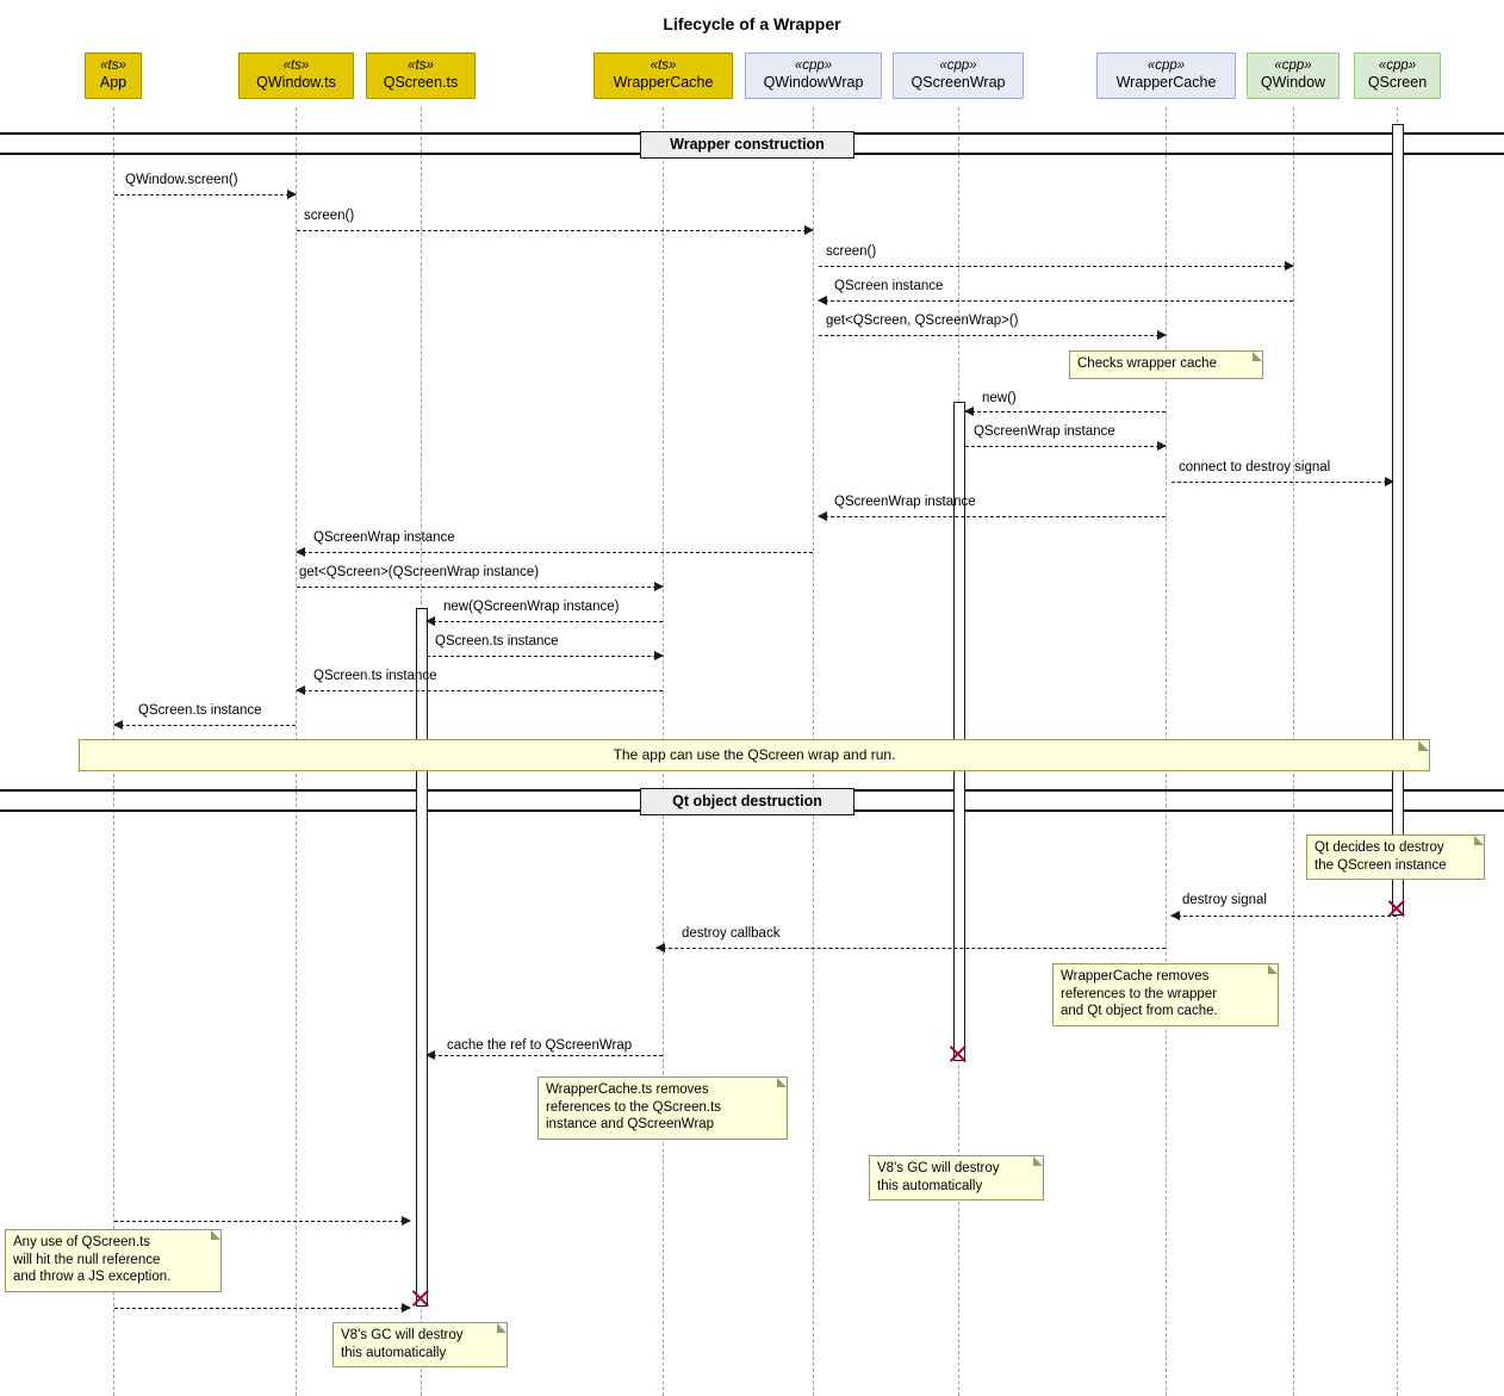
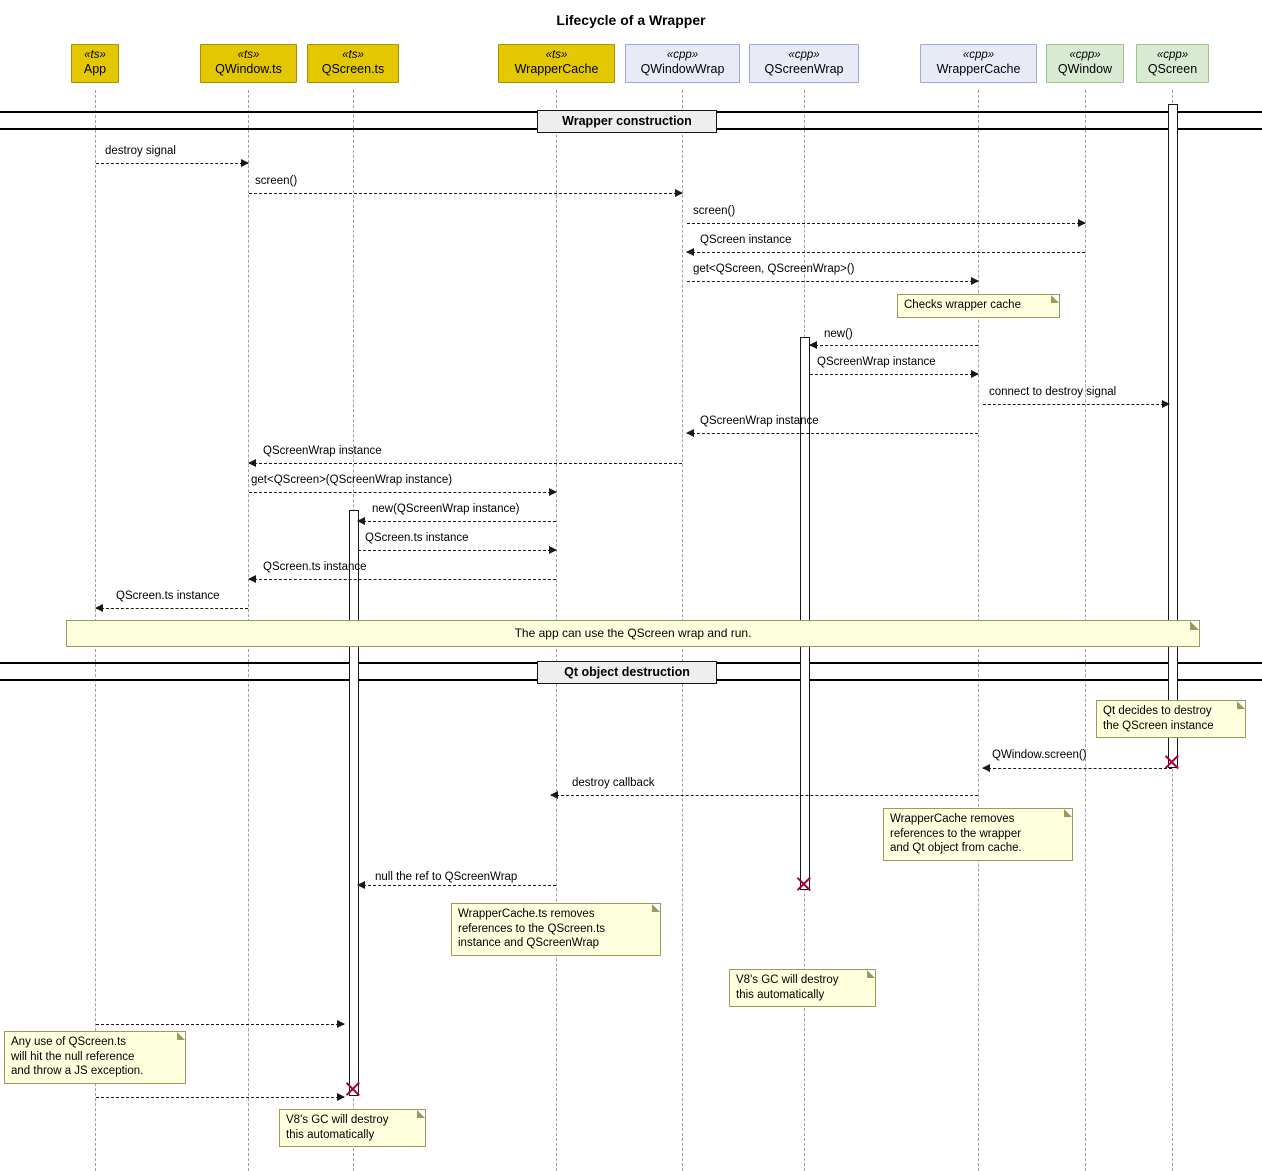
  Lifecycle of a Wrapper
  «ts»
  App
  «ts»
  QWindow.ts
  «ts»
  QScreen.ts
  «ts»
  WrapperCache
  «cpp»
  QWindowWrap
  «cpp»
  QScreenWrap
  «cpp»
  WrapperCache
  «cpp»
  QWindow
  «cpp»
  QScreen
- QWindow.screen()
+ destroy signal
  screen()
  screen()
  QScreen instance
  get<QScreen, QScreenWrap>()
  new()
  QScreenWrap instance
  connect to destroy signal
  QScreenWrap instance
  QScreenWrap instance
  get<QScreen>(QScreenWrap instance)
  new(QScreenWrap instance)
  QScreen.ts instance
  QScreen.ts instance
  QScreen.ts instance
- destroy signal
+ QWindow.screen()
  destroy callback
- cache the ref to QScreenWrap
+ null the ref to QScreenWrap
  Wrapper construction
  Qt object destruction
  Checks wrapper cache
  Qt decides to destroy
  the QScreen instance
  WrapperCache removes
  references to the wrapper
  and Qt object from cache.
  WrapperCache.ts removes
  references to the QScreen.ts
  instance and QScreenWrap
  V8's GC will destroy
  this automatically
  Any use of QScreen.ts
  will hit the null reference
  and throw a JS exception.
  V8's GC will destroy
  this automatically
  The app can use the QScreen wrap and run.
